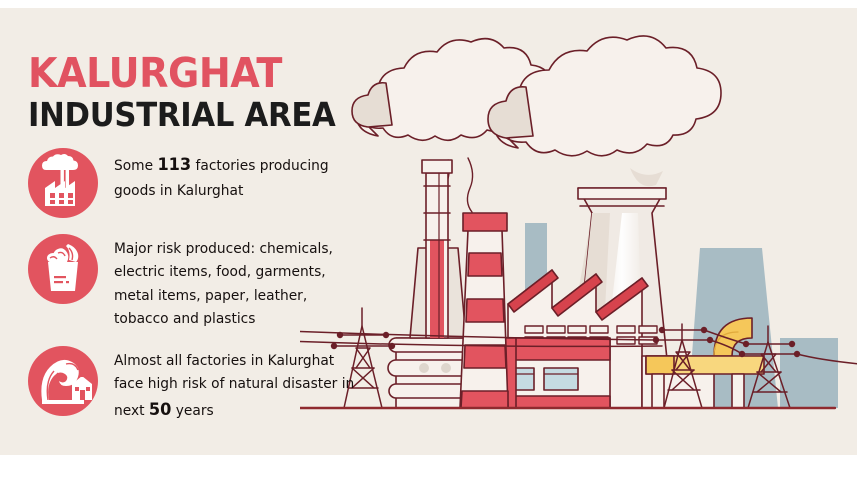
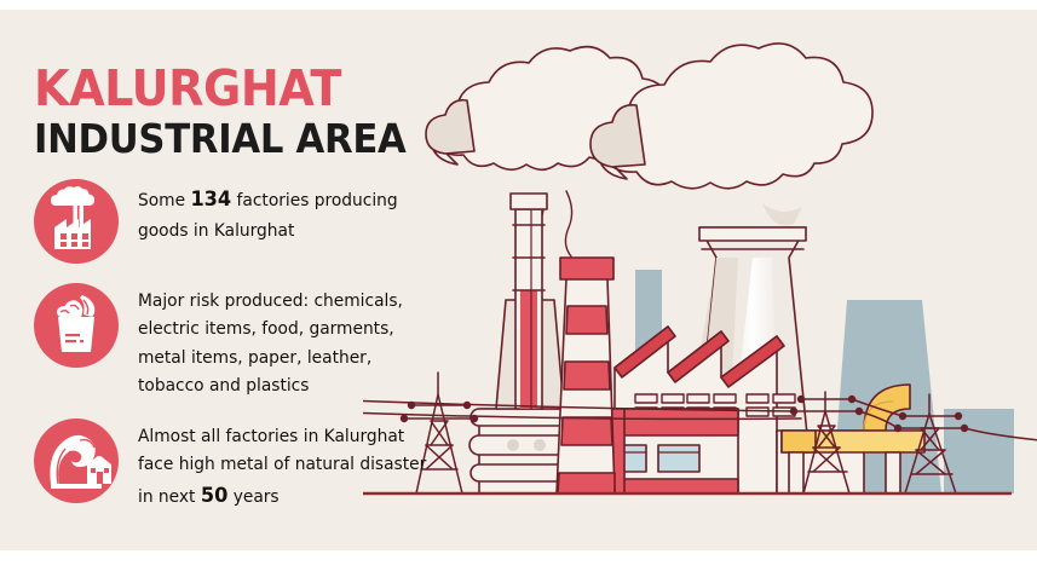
  KALURGHAT
  INDUSTRIAL AREA
- Some 113 factories producing goods in Kalurghat
+ Some 134 factories producing goods in Kalurghat
  Major risk produced: chemicals, electric items, food, garments, metal items, paper, leather, tobacco and plastics
- Almost all factories in Kalurghat face high risk of natural disaster in next 50 years
+ Almost all factories in Kalurghat face high metal of natural disaster in next 50 years
